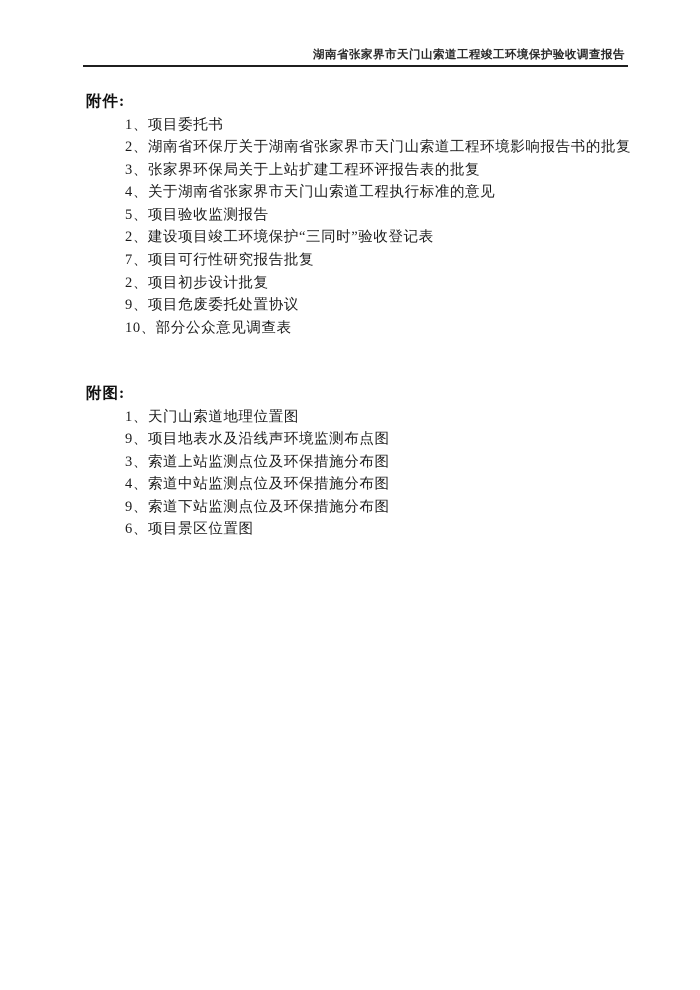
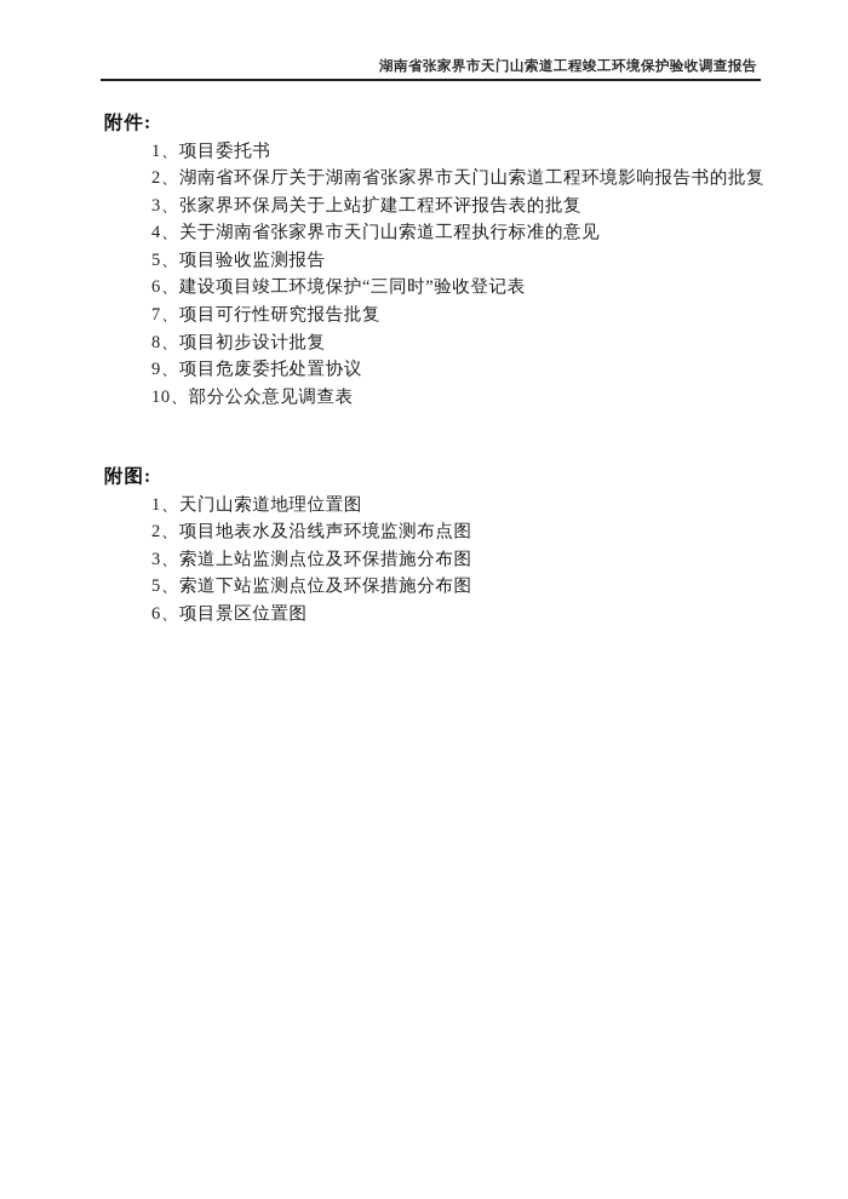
  湖南省张家界市天门山索道工程竣工环境保护验收调查报告
  附件:
  1、项目委托书
  2、湖南省环保厅关于湖南省张家界市天门山索道工程环境影响报告书的批复
  3、张家界环保局关于上站扩建工程环评报告表的批复
  4、关于湖南省张家界市天门山索道工程执行标准的意见
  5、项目验收监测报告
- 2、建设项目竣工环境保护“三同时”验收登记表
+ 6、建设项目竣工环境保护“三同时”验收登记表
  7、项目可行性研究报告批复
- 2、项目初步设计批复
+ 8、项目初步设计批复
  9、项目危废委托处置协议
  10、部分公众意见调查表
  附图:
  1、天门山索道地理位置图
- 9、项目地表水及沿线声环境监测布点图
+ 2、项目地表水及沿线声环境监测布点图
  3、索道上站监测点位及环保措施分布图
- 4、索道中站监测点位及环保措施分布图
- 9、索道下站监测点位及环保措施分布图
+ 5、索道下站监测点位及环保措施分布图
  6、项目景区位置图
